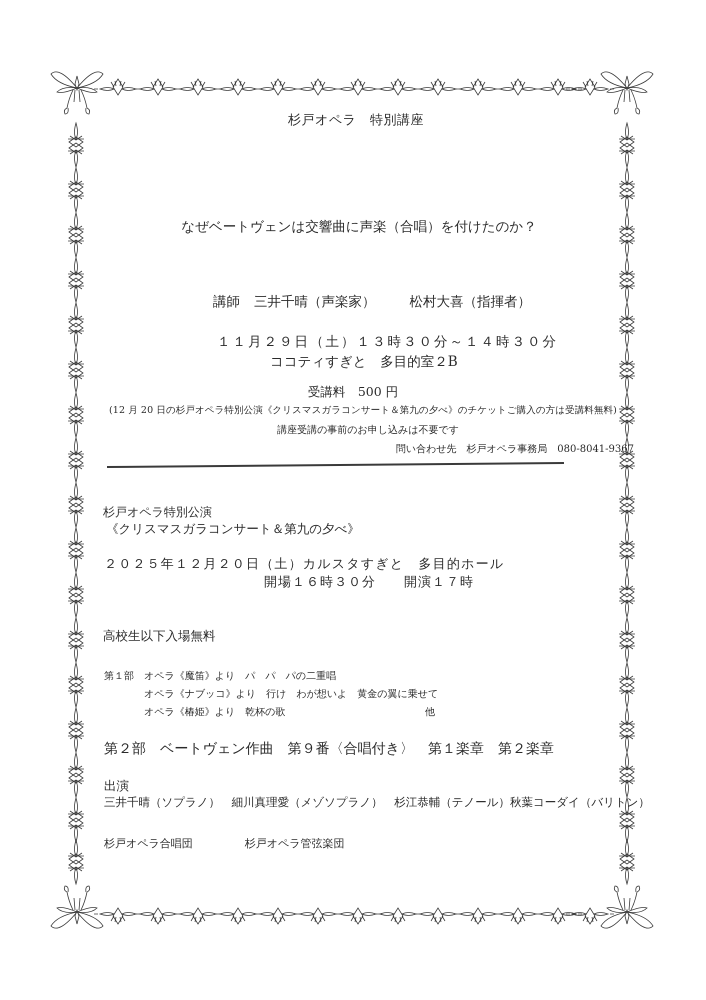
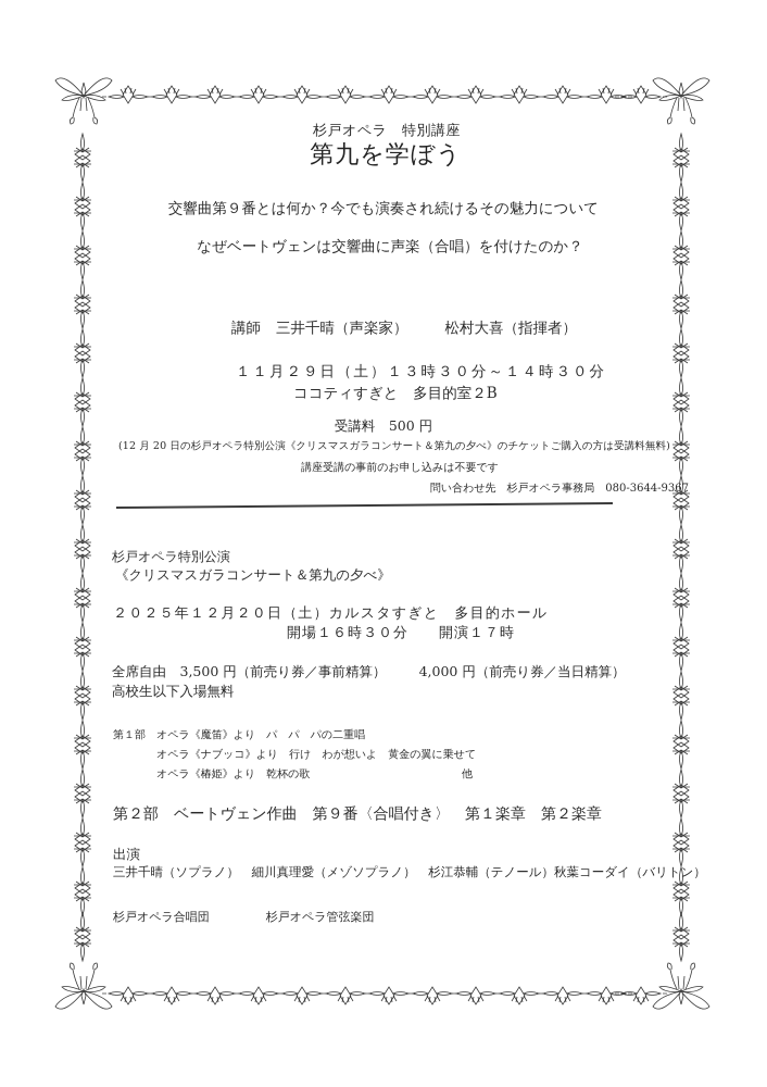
  杉戸オペラ 特別講座
+ 第九を学ぼう
+ 交響曲第９番とは何か？今でも演奏され続けるその魅力について
  なぜベートヴェンは交響曲に声楽（合唱）を付けたのか？
  講師 三井千晴（声楽家） 松村大喜（指揮者）
  １１月２９日（土）１３時３０分～１４時３０分
  ココティすぎと 多目的室２B
  受講料 500 円
  (12 月 20 日の杉戸オペラ特別公演《クリスマスガラコンサート＆第九の夕べ》のチケットご購入の方は受講料無料)
  講座受講の事前のお申し込みは不要です
- 問い合わせ先 杉戸オペラ事務局 080-8041-9367
+ 問い合わせ先 杉戸オペラ事務局 080-3644-9367
  杉戸オペラ特別公演
  《クリスマスガラコンサート＆第九の夕べ》
  ２０２５年１２月２０日（土）カルスタすぎと 多目的ホール
  開場１６時３０分 開演１７時
+ 全席自由 3,500 円（前売り券／事前精算） 4,000 円（前売り券／当日精算）
  高校生以下入場無料
  第１部 オペラ《魔笛》より パ パ パの二重唱
  オペラ《ナブッコ》より 行け わが想いよ 黄金の翼に乗せて
  オペラ《椿姫》より 乾杯の歌
  他
  第２部 ベートヴェン作曲 第９番〈合唱付き〉 第１楽章 第２楽章
  出演
  三井千晴（ソプラノ） 細川真理愛（メゾソプラノ） 杉江恭輔（テノール）秋葉コーダイ（バリトン）
  杉戸オペラ合唱団 杉戸オペラ管弦楽団
